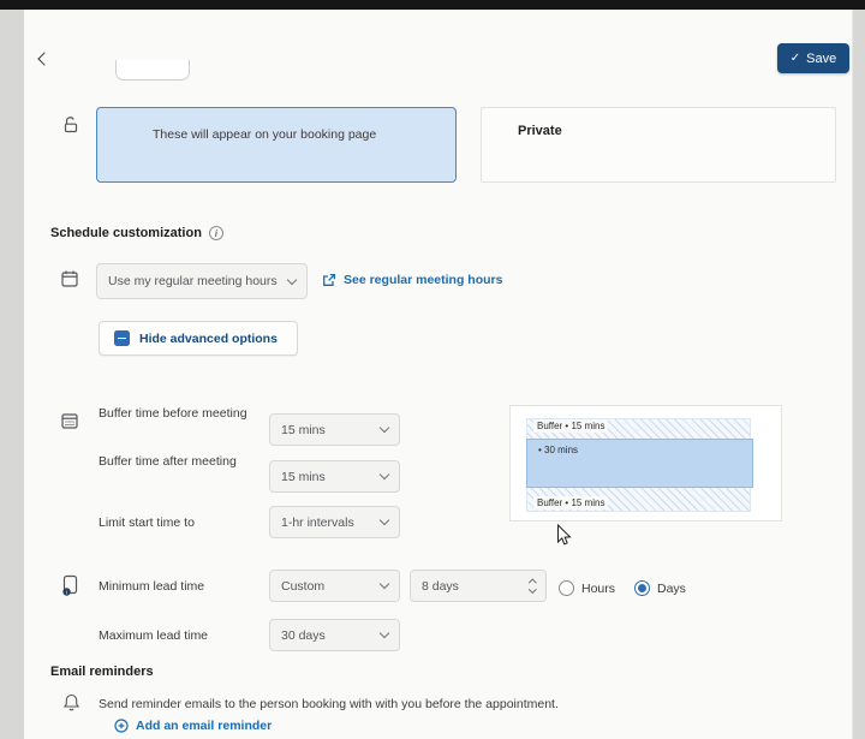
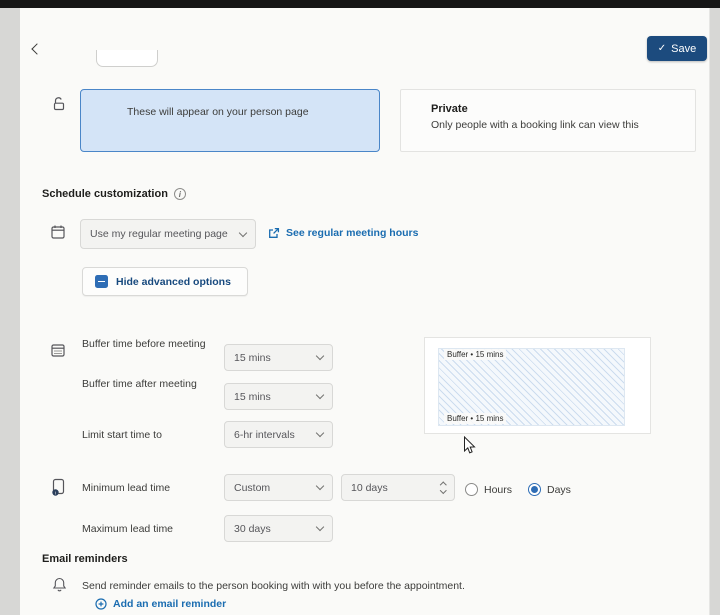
  ✓
  Save
- These will appear on your booking page
+ These will appear on your person page
  Private
+ Only people with a booking link can view this
  Schedule customization
  i
- Use my regular meeting hours
+ Use my regular meeting page
  See regular meeting hours
  Hide advanced options
  Buffer time before meeting
  15 mins
  Buffer time after meeting
  15 mins
  Limit start time to
- 1-hr intervals
+ 6-hr intervals
  Buffer • 15 mins
- • 30 mins
  Buffer • 15 mins
  Minimum lead time
  Custom
- 8 days
+ 10 days
  Hours
  Days
  Maximum lead time
  30 days
  Email reminders
  Send reminder emails to the person booking with with you before the appointment.
  Add an email reminder
